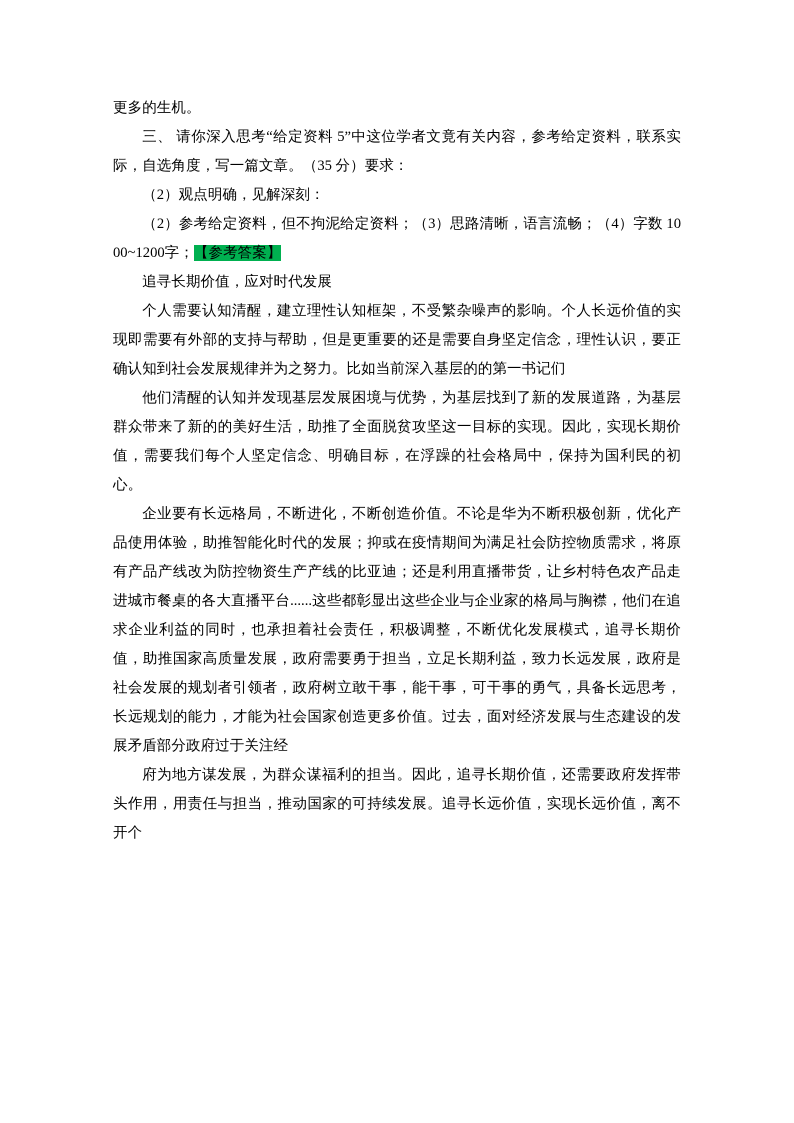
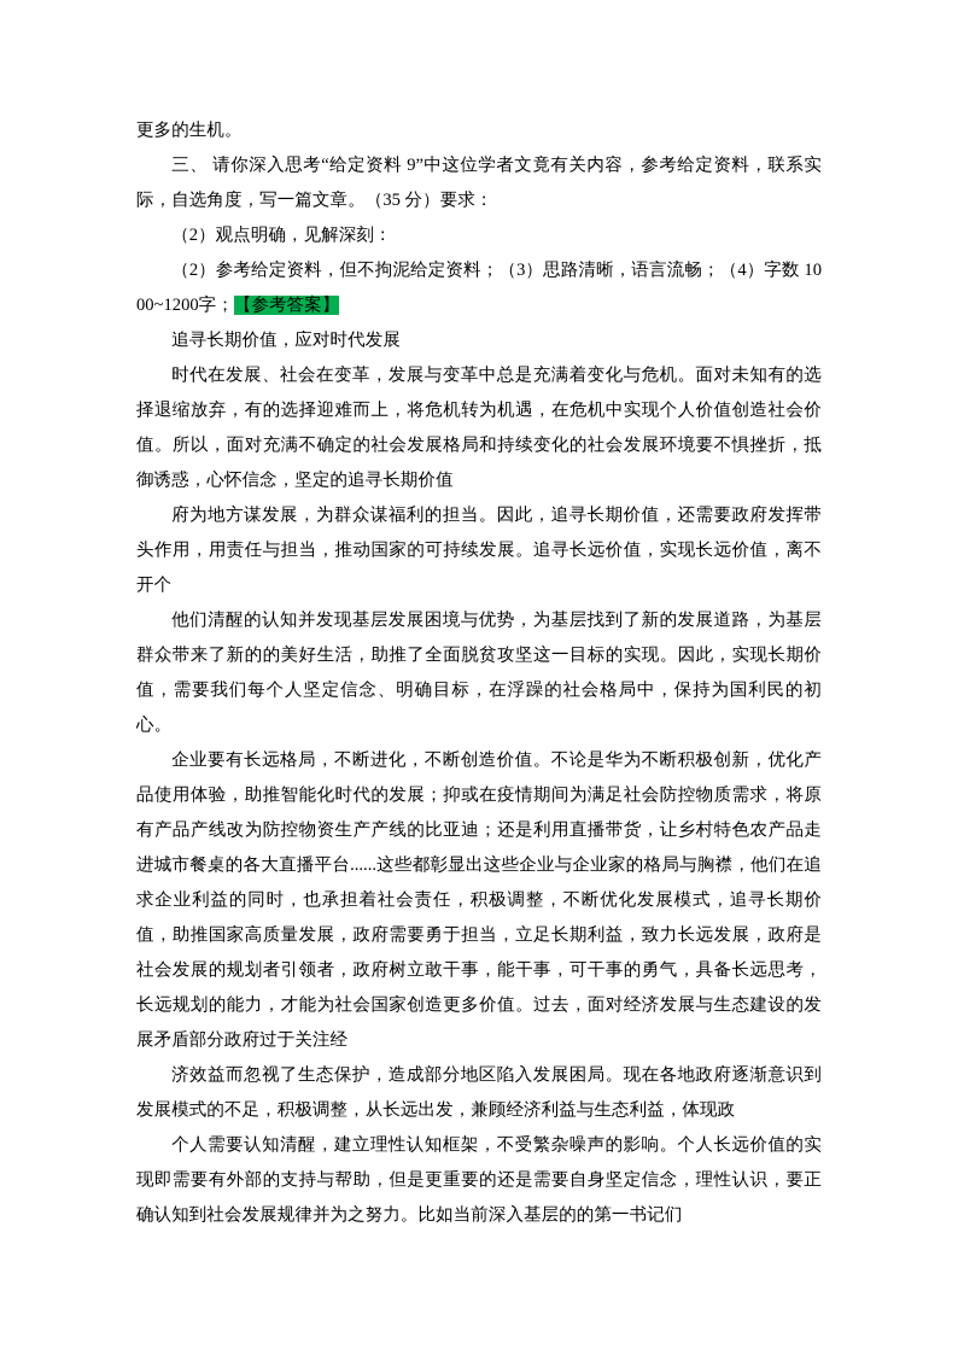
  更多的生机。
- 三、 请你深入思考“给定资料 5”中这位学者文竟有关内容，参考给定资料，联系实际，自选角度，写一篇文章。（35 分）要求：
+ 三、 请你深入思考“给定资料 9”中这位学者文竟有关内容，参考给定资料，联系实际，自选角度，写一篇文章。（35 分）要求：
  （2）观点明确，见解深刻：
  （2）参考给定资料，但不拘泥给定资料；（3）思路清晰，语言流畅；（4）字数 1000~1200字；【参考答案】
  追寻长期价值，应对时代发展
+ 时代在发展、社会在变革，发展与变革中总是充满着变化与危机。面对未知有的选择退缩放弃，有的选择迎难而上，将危机转为机遇，在危机中实现个人价值创造社会价值。所以，面对充满不确定的社会发展格局和持续变化的社会发展环境要不惧挫折，抵御诱惑，心怀信念，坚定的追寻长期价值
- 个人需要认知清醒，建立理性认知框架，不受繁杂噪声的影响。个人长远价值的实现即需要有外部的支持与帮助，但是更重要的还是需要自身坚定信念，理性认识，要正确认知到社会发展规律并为之努力。比如当前深入基层的的第一书记们
+ 府为地方谋发展，为群众谋福利的担当。因此，追寻长期价值，还需要政府发挥带头作用，用责任与担当，推动国家的可持续发展。追寻长远价值，实现长远价值，离不开个
  他们清醒的认知并发现基层发展困境与优势，为基层找到了新的发展道路，为基层群众带来了新的的美好生活，助推了全面脱贫攻坚这一目标的实现。因此，实现长期价值，需要我们每个人坚定信念、明确目标，在浮躁的社会格局中，保持为国利民的初心。
  企业要有长远格局，不断进化，不断创造价值。不论是华为不断积极创新，优化产品使用体验，助推智能化时代的发展；抑或在疫情期间为满足社会防控物质需求，将原有产品产线改为防控物资生产产线的比亚迪；还是利用直播带货，让乡村特色农产品走进城市餐桌的各大直播平台......这些都彰显出这些企业与企业家的格局与胸襟，他们在追求企业利益的同时，也承担着社会责任，积极调整，不断优化发展模式，追寻长期价值，助推国家高质量发展，政府需要勇于担当，立足长期利益，致力长远发展，政府是社会发展的规划者引领者，政府树立敢干事，能干事，可干事的勇气，具备长远思考，长远规划的能力，才能为社会国家创造更多价值。过去，面对经济发展与生态建设的发展矛盾部分政府过于关注经
+ 济效益而忽视了生态保护，造成部分地区陷入发展困局。现在各地政府逐渐意识到发展模式的不足，积极调整，从长远出发，兼顾经济利益与生态利益，体现政
- 府为地方谋发展，为群众谋福利的担当。因此，追寻长期价值，还需要政府发挥带头作用，用责任与担当，推动国家的可持续发展。追寻长远价值，实现长远价值，离不开个
+ 个人需要认知清醒，建立理性认知框架，不受繁杂噪声的影响。个人长远价值的实现即需要有外部的支持与帮助，但是更重要的还是需要自身坚定信念，理性认识，要正确认知到社会发展规律并为之努力。比如当前深入基层的的第一书记们
